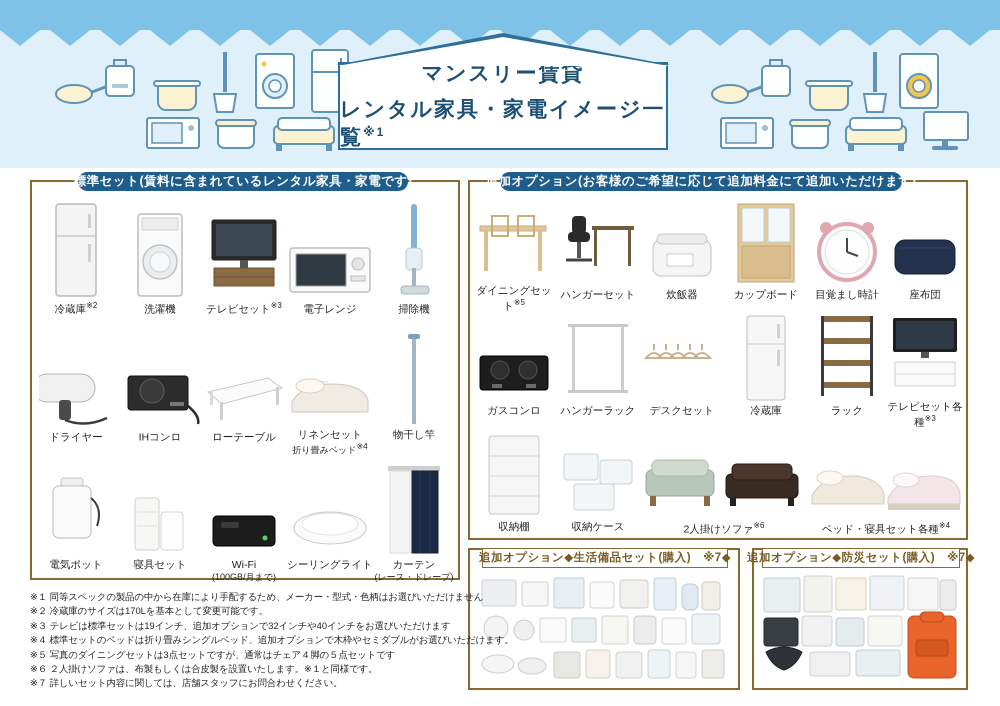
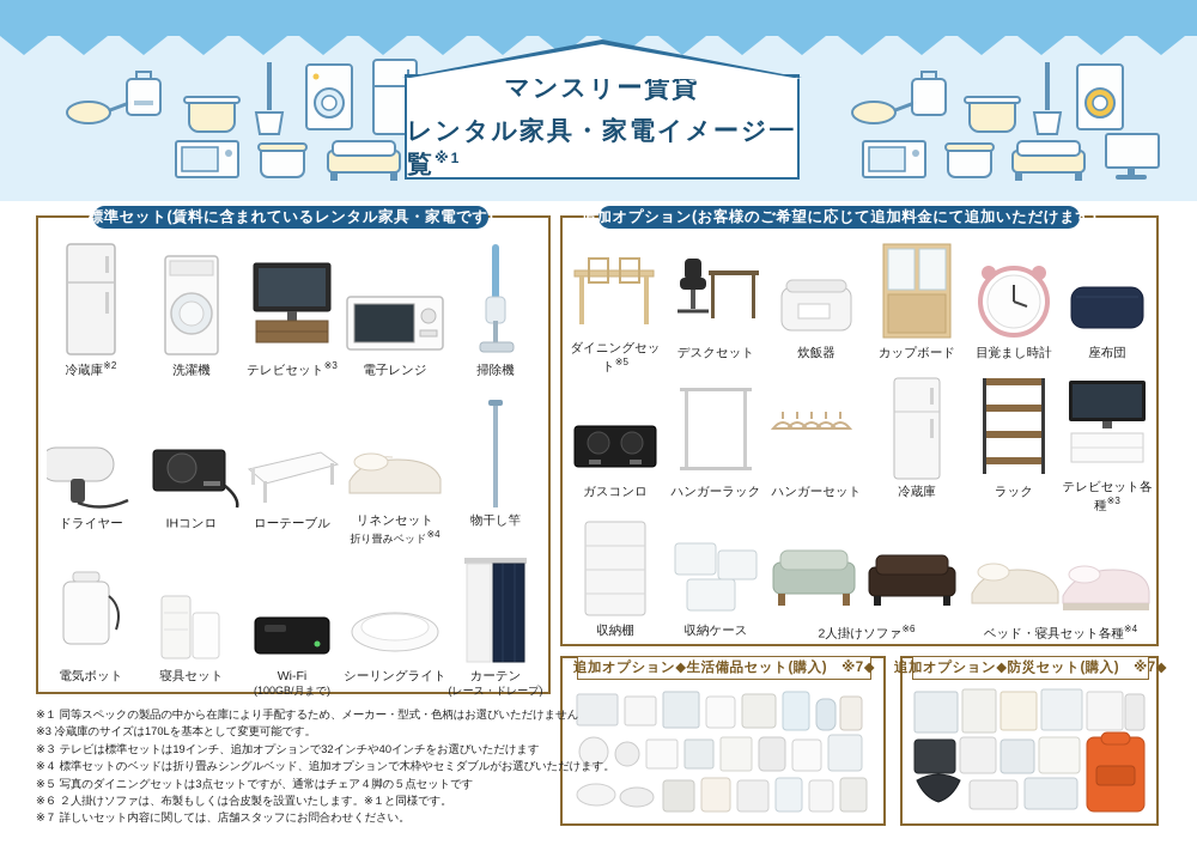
  マンスリー賃貸
  レンタル家具・家電イメージ一覧※1
  標準セット(賃料に含まれているレンタル家具・家電です)
  冷蔵庫※2
  洗濯機
  テレビセット※3
  電子レンジ
  掃除機
  ドライヤー
  IHコンロ
  ローテーブル
  リネンセット
  折り畳みベッド※4
  物干し竿
  電気ポット
  寝具セット
  Wi-Fi
  (100GB/月まで)
  シーリングライト
  カーテン
  (レース・ドレープ)
  追加オプション(お客様のご希望に応じて追加料金にて追加いただけます)
  ダイニングセット※5
- ハンガーセット
+ デスクセット
  炊飯器
  カップボード
  目覚まし時計
  座布団
  ガスコンロ
  ハンガーラック
- デスクセット
+ ハンガーセット
  冷蔵庫
  ラック
  テレビセット各種※3
  収納棚
  収納ケース
  2人掛けソファ※6
  ベッド・寝具セット各種※4
  追加オプション◆生活備品セット(購入) ※7◆
  追加オプション◆防災セット(購入) ※7◆
  ※１ 同等スペックの製品の中から在庫により手配するため、メーカー・型式・色柄はお選びいただけません
- ※２ 冷蔵庫のサイズは170Lを基本として変更可能です。
+ ※3 冷蔵庫のサイズは170Lを基本として変更可能です。
  ※３ テレビは標準セットは19インチ、追加オプションで32インチや40インチをお選びいただけます
  ※４ 標準セットのベッドは折り畳みシングルベッド、追加オプションで木枠やセミダブルがお選びいただけます。
  ※５ 写真のダイニングセットは3点セットですが、通常はチェア４脚の５点セットです
  ※６ ２人掛けソファは、布製もしくは合皮製を設置いたします。※１と同様です。
  ※７ 詳しいセット内容に関しては、店舗スタッフにお問合わせください。
